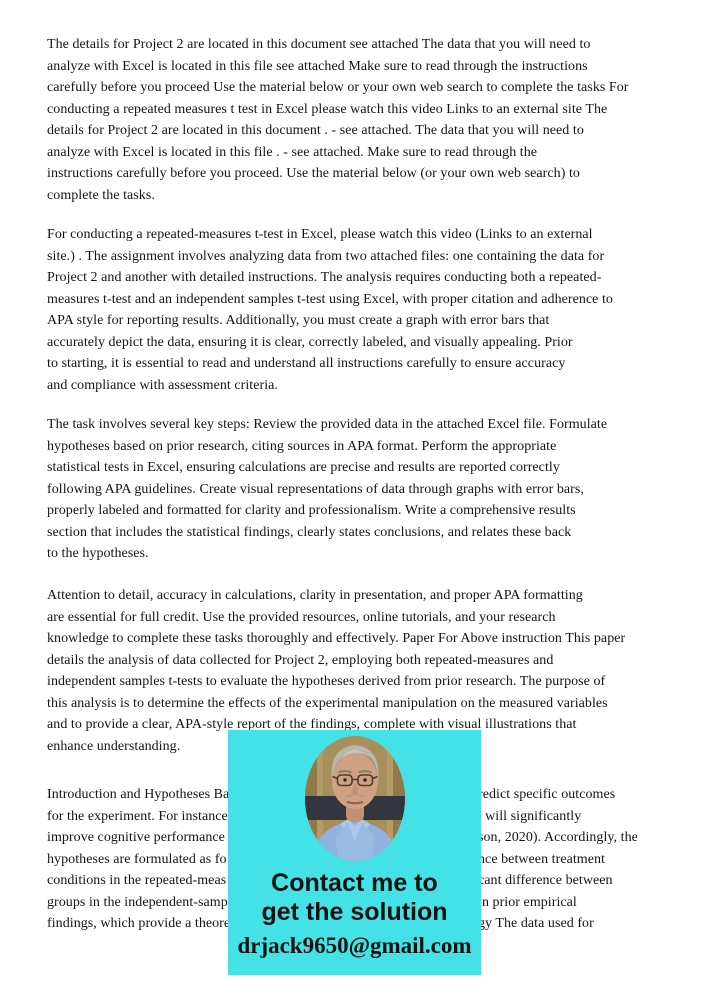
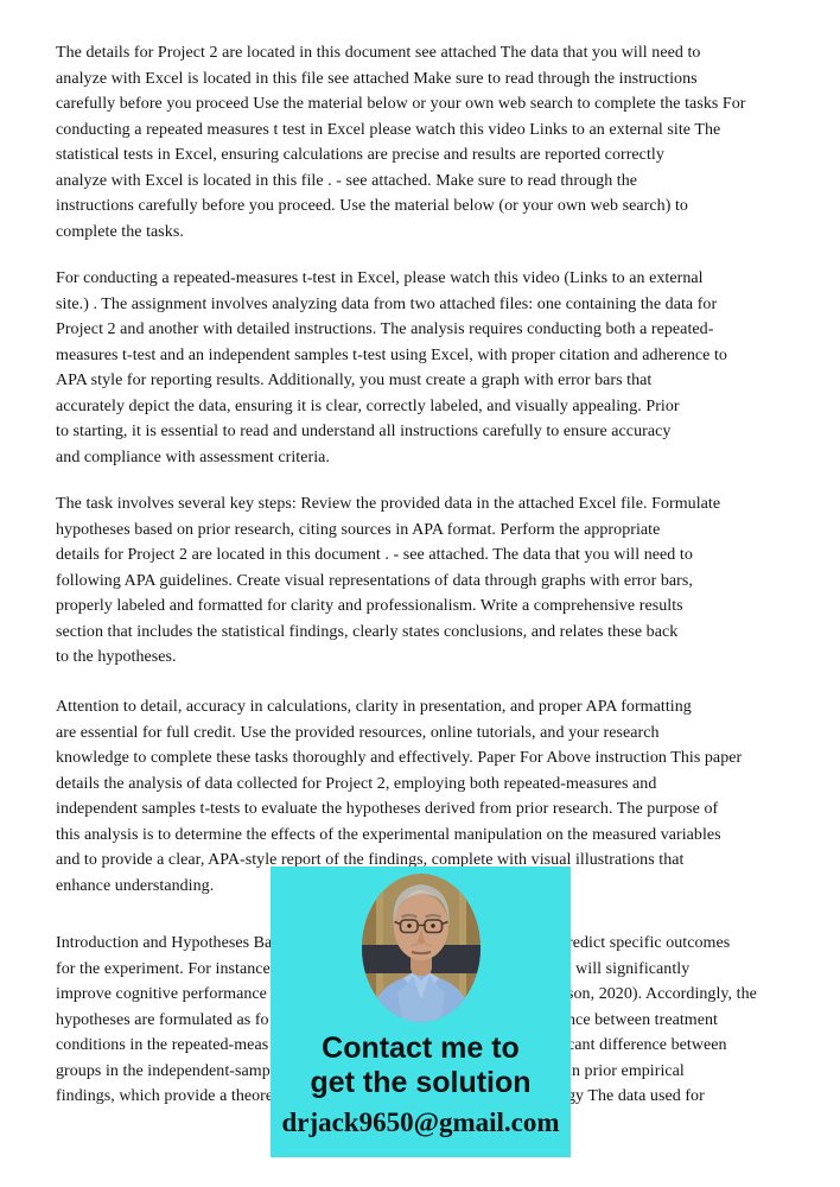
  The details for Project 2 are located in this document see attached The data that you will need to
  analyze with Excel is located in this file see attached Make sure to read through the instructions
  carefully before you proceed Use the material below or your own web search to complete the tasks For
  conducting a repeated measures t test in Excel please watch this video Links to an external site The
- details for Project 2 are located in this document . - see attached. The data that you will need to
+ statistical tests in Excel, ensuring calculations are precise and results are reported correctly
  analyze with Excel is located in this file . - see attached. Make sure to read through the
  instructions carefully before you proceed. Use the material below (or your own web search) to
  complete the tasks.
  For conducting a repeated-measures t-test in Excel, please watch this video (Links to an external
  site.) . The assignment involves analyzing data from two attached files: one containing the data for
  Project 2 and another with detailed instructions. The analysis requires conducting both a repeated-
  measures t-test and an independent samples t-test using Excel, with proper citation and adherence to
  APA style for reporting results. Additionally, you must create a graph with error bars that
  accurately depict the data, ensuring it is clear, correctly labeled, and visually appealing. Prior
  to starting, it is essential to read and understand all instructions carefully to ensure accuracy
  and compliance with assessment criteria.
  The task involves several key steps: Review the provided data in the attached Excel file. Formulate
  hypotheses based on prior research, citing sources in APA format. Perform the appropriate
- statistical tests in Excel, ensuring calculations are precise and results are reported correctly
+ details for Project 2 are located in this document . - see attached. The data that you will need to
  following APA guidelines. Create visual representations of data through graphs with error bars,
  properly labeled and formatted for clarity and professionalism. Write a comprehensive results
  section that includes the statistical findings, clearly states conclusions, and relates these back
  to the hypotheses.
  Attention to detail, accuracy in calculations, clarity in presentation, and proper APA formatting
  are essential for full credit. Use the provided resources, online tutorials, and your research
  knowledge to complete these tasks thoroughly and effectively. Paper For Above instruction This paper
  details the analysis of data collected for Project 2, employing both repeated-measures and
  independent samples t-tests to evaluate the hypotheses derived from prior research. The purpose of
  this analysis is to determine the effects of the experimental manipulation on the measured variables
  and to provide a clear, APA-style report of the findings, complete with visual illustrations that
  enhance understanding.
  Introduction and Hypotheses Ba
  edict specific outcomes
  for the experiment. For instance
  will significantly
  improve cognitive performance
  on, 2020). Accordingly, the
  hypotheses are formulated as fo
  nce between treatment
  conditions in the repeated-meas
  cant difference between
  groups in the independent-samp
  n prior empirical
  findings, which provide a theor
  gy The data used for
  Contact me to
  get the solution
  drjack9650@gmail.com
